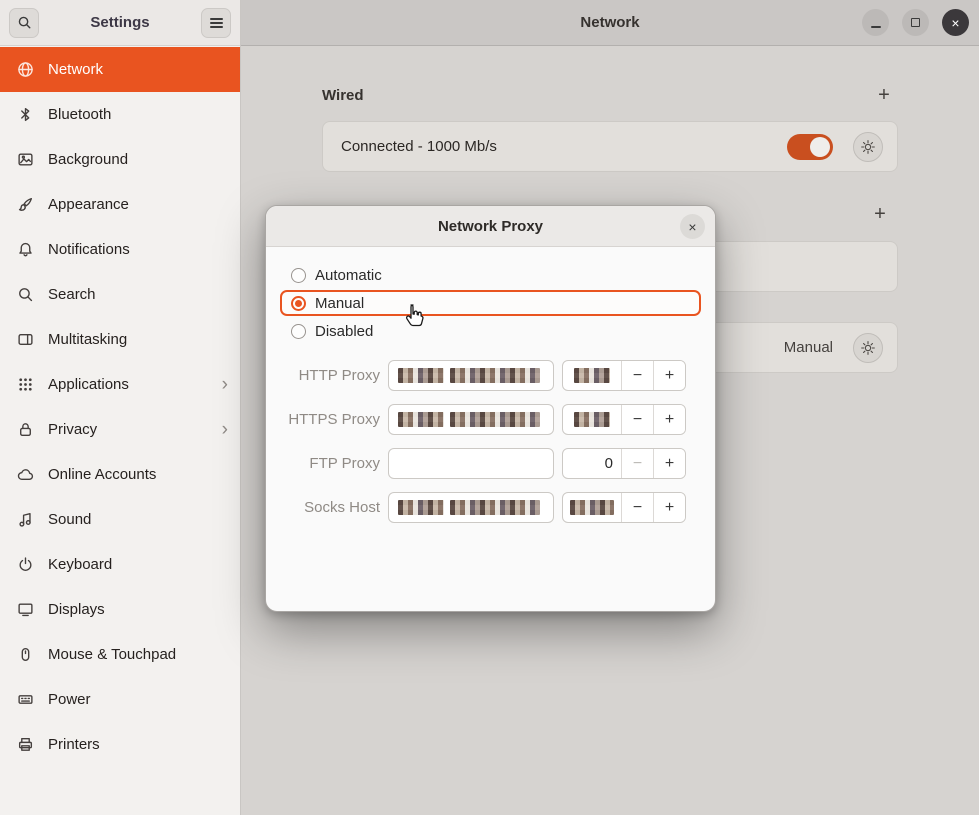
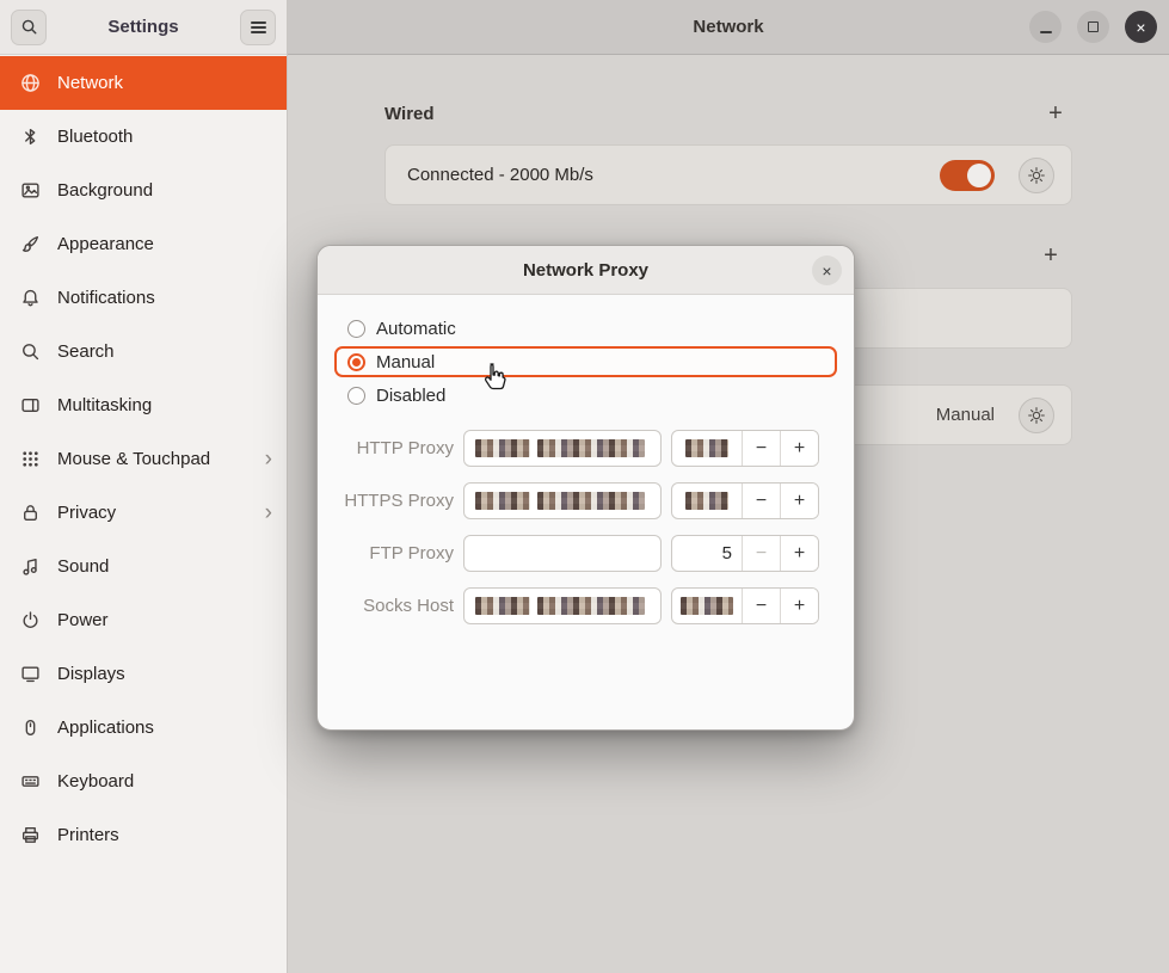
  Settings
  Network
  Bluetooth
  Background
  Appearance
  Notifications
  Search
  Multitasking
- Applications
+ Mouse & Touchpad
  ›
  Privacy
  ›
- Online Accounts
  Sound
- Keyboard
+ Power
  Displays
- Mouse & Touchpad
+ Applications
- Power
+ Keyboard
  Printers
  Network
  ×
  Wired
  +
- Connected - 1000 Mb/s
+ Connected - 2000 Mb/s
  +
  Manual
  Network Proxy
  ×
  Automatic
  Manual
  Disabled
  HTTP Proxy
  −
  +
  HTTPS Proxy
  −
  +
  FTP Proxy
- 0
+ 5
  −
  +
  Socks Host
  −
  +
